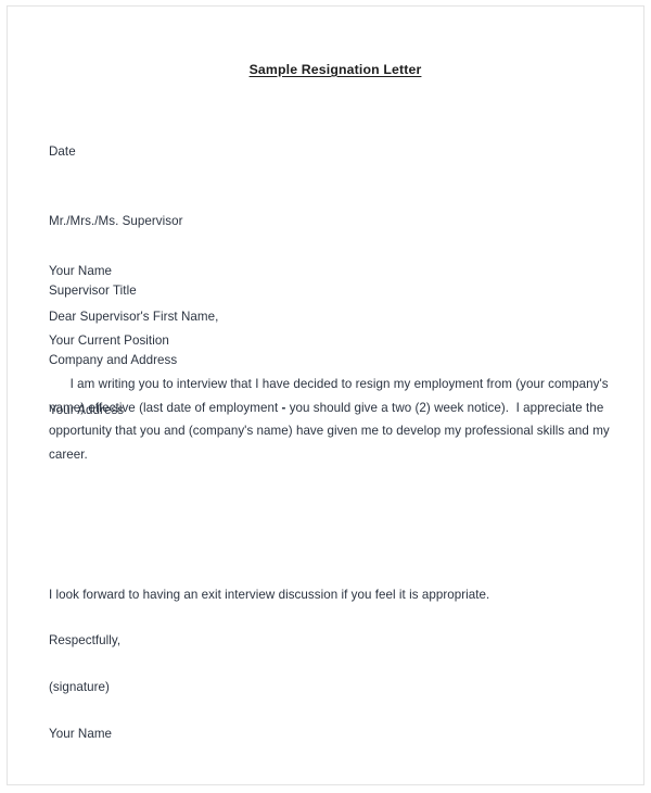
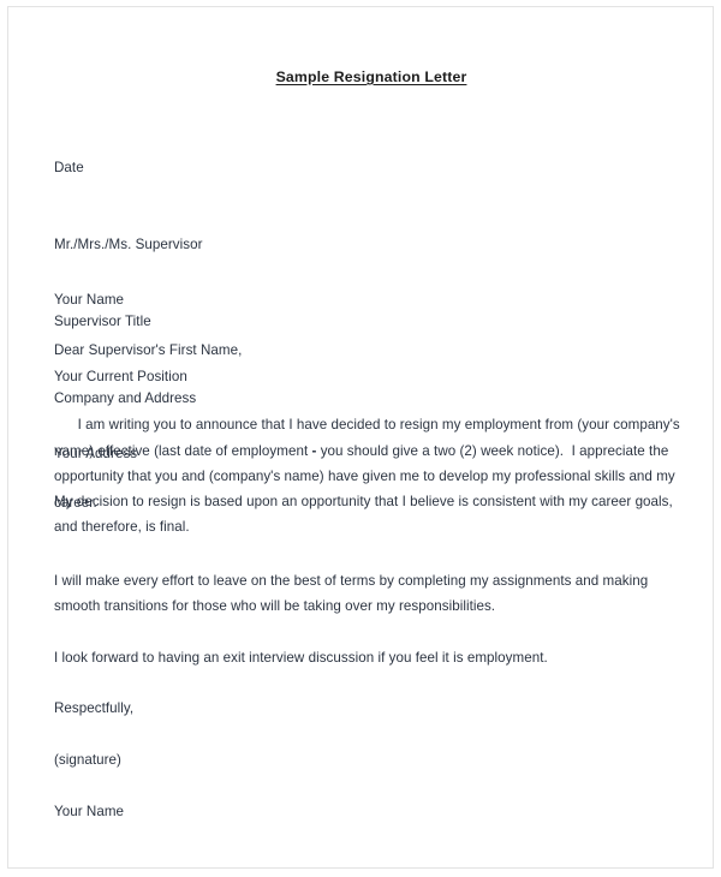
  Sample Resignation Letter
  Date
  Mr./Mrs./Ms. Supervisor
  Supervisor Title
  Company and Address
  Your Name
  Your Current Position
  Your Address
  Dear Supervisor's First Name,
- I am writing you to interview that I have decided to resign my employment from (your company's name) effective (last date of employment - you should give a two (2) week notice). I appreciate the opportunity that you and (company's name) have given me to develop my professional skills and my career.
+ I am writing you to announce that I have decided to resign my employment from (your company's name) effective (last date of employment - you should give a two (2) week notice). I appreciate the opportunity that you and (company's name) have given me to develop my professional skills and my career.
+ My decision to resign is based upon an opportunity that I believe is consistent with my career goals, and therefore, is final.
+ I will make every effort to leave on the best of terms by completing my assignments and making smooth transitions for those who will be taking over my responsibilities.
- I look forward to having an exit interview discussion if you feel it is appropriate.
+ I look forward to having an exit interview discussion if you feel it is employment.
  Respectfully,
  (signature)
  Your Name
